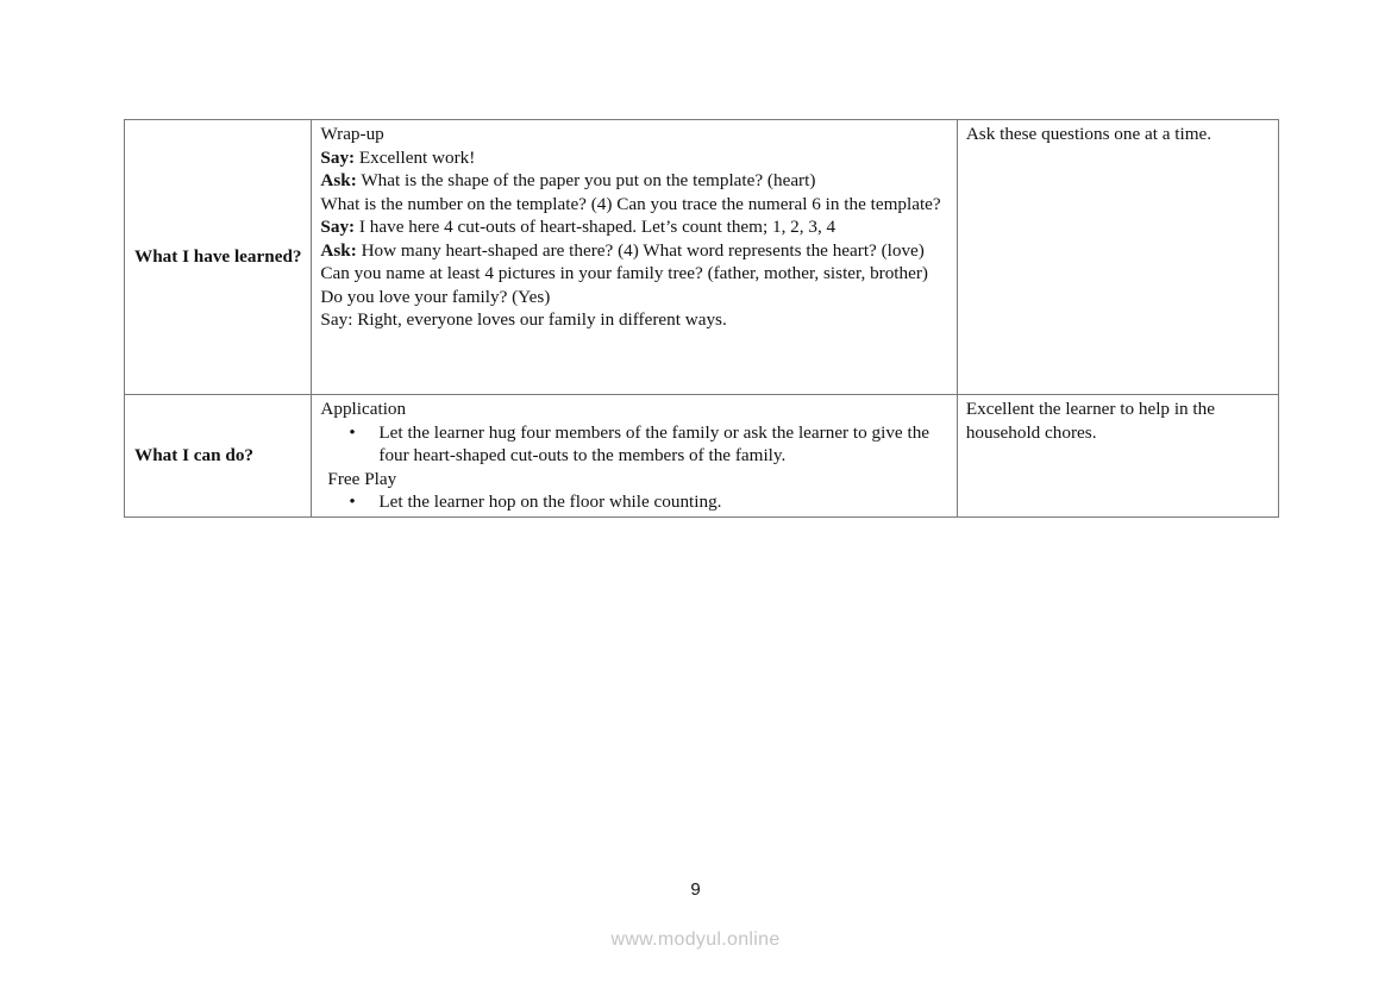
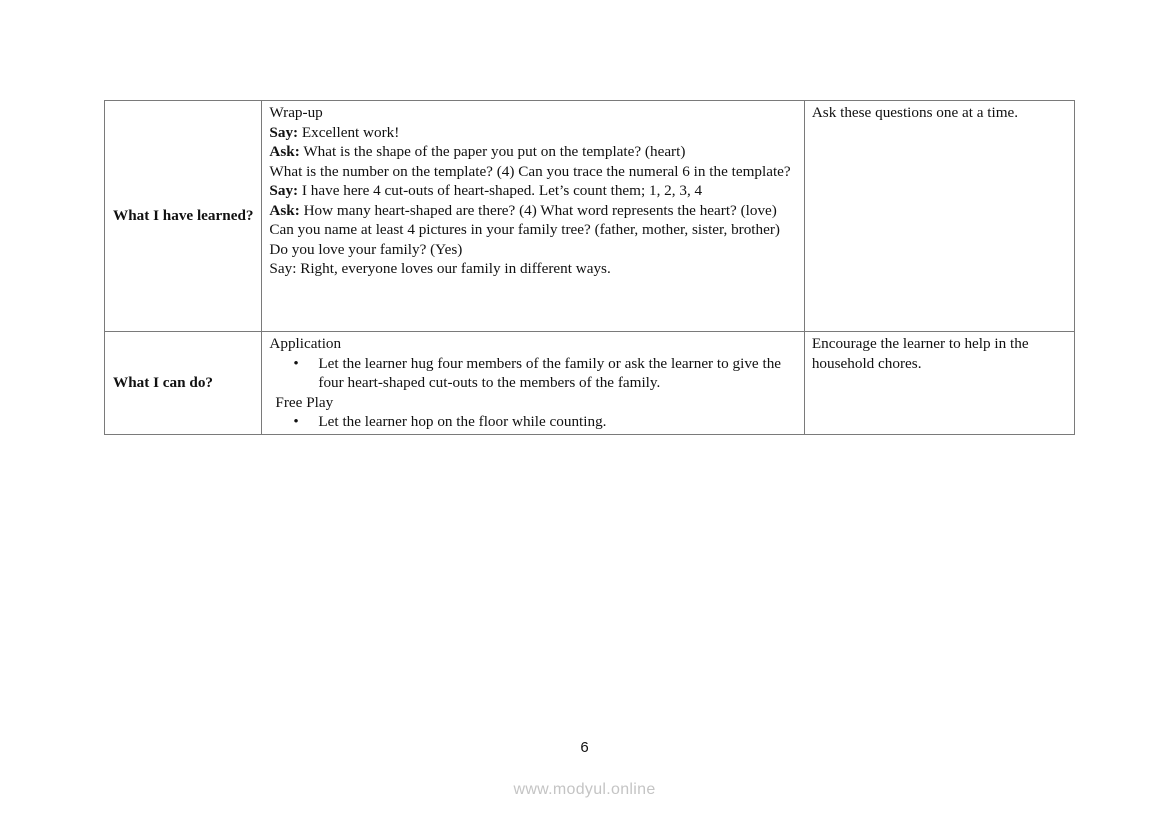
  What I have learned?	Wrap-up Say: Excellent work! Ask: What is the shape of the paper you put on the template? (heart) What is the number on the template? (4) Can you trace the numeral 6 in the template? Say: I have here 4 cut-outs of heart-shaped. Let’s count them; 1, 2, 3, 4 Ask: How many heart-shaped are there? (4) What word represents the heart? (love) Can you name at least 4 pictures in your family tree? (father, mother, sister, brother) Do you love your family? (Yes) Say: Right, everyone loves our family in different ways.	Ask these questions one at a time.
- What I can do?	Application Let the learner hug four members of the family or ask the learner to give the four heart-shaped cut-outs to the members of the family. Free Play Let the learner hop on the floor while counting.	Excellent the learner to help in the household chores.
+ What I can do?	Application Let the learner hug four members of the family or ask the learner to give the four heart-shaped cut-outs to the members of the family. Free Play Let the learner hop on the floor while counting.	Encourage the learner to help in the household chores.
- 9
+ 6
  www.modyul.online
